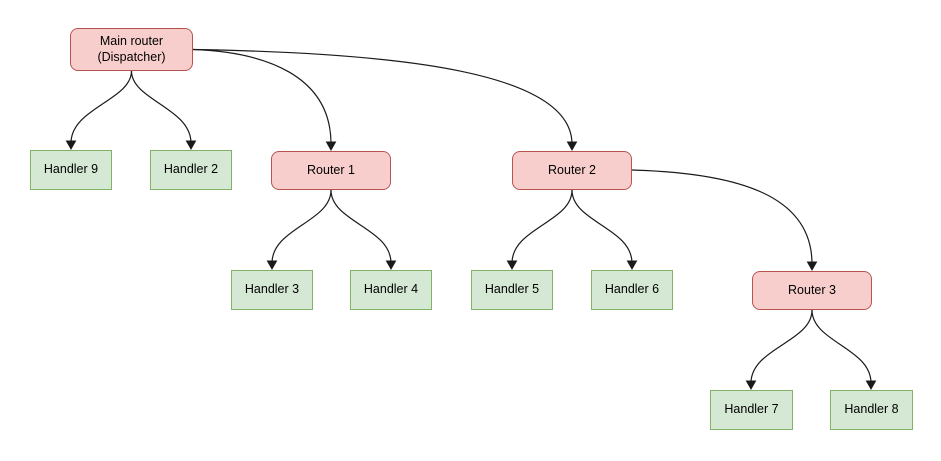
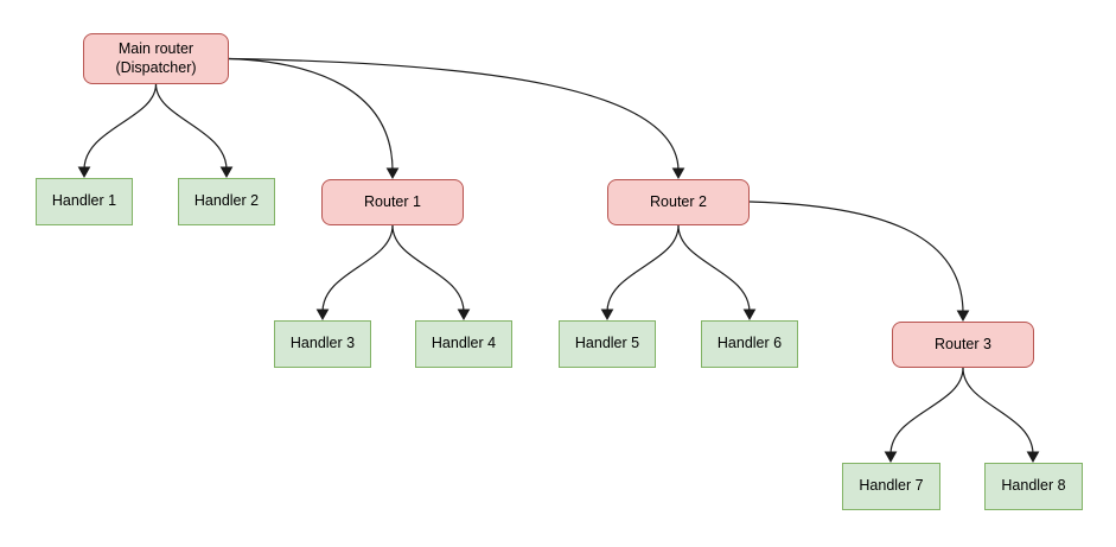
  Main router
  (Dispatcher)
- Handler 9
+ Handler 1
  Handler 2
  Router 1
  Router 2
  Handler 3
  Handler 4
  Handler 5
  Handler 6
  Router 3
  Handler 7
  Handler 8
